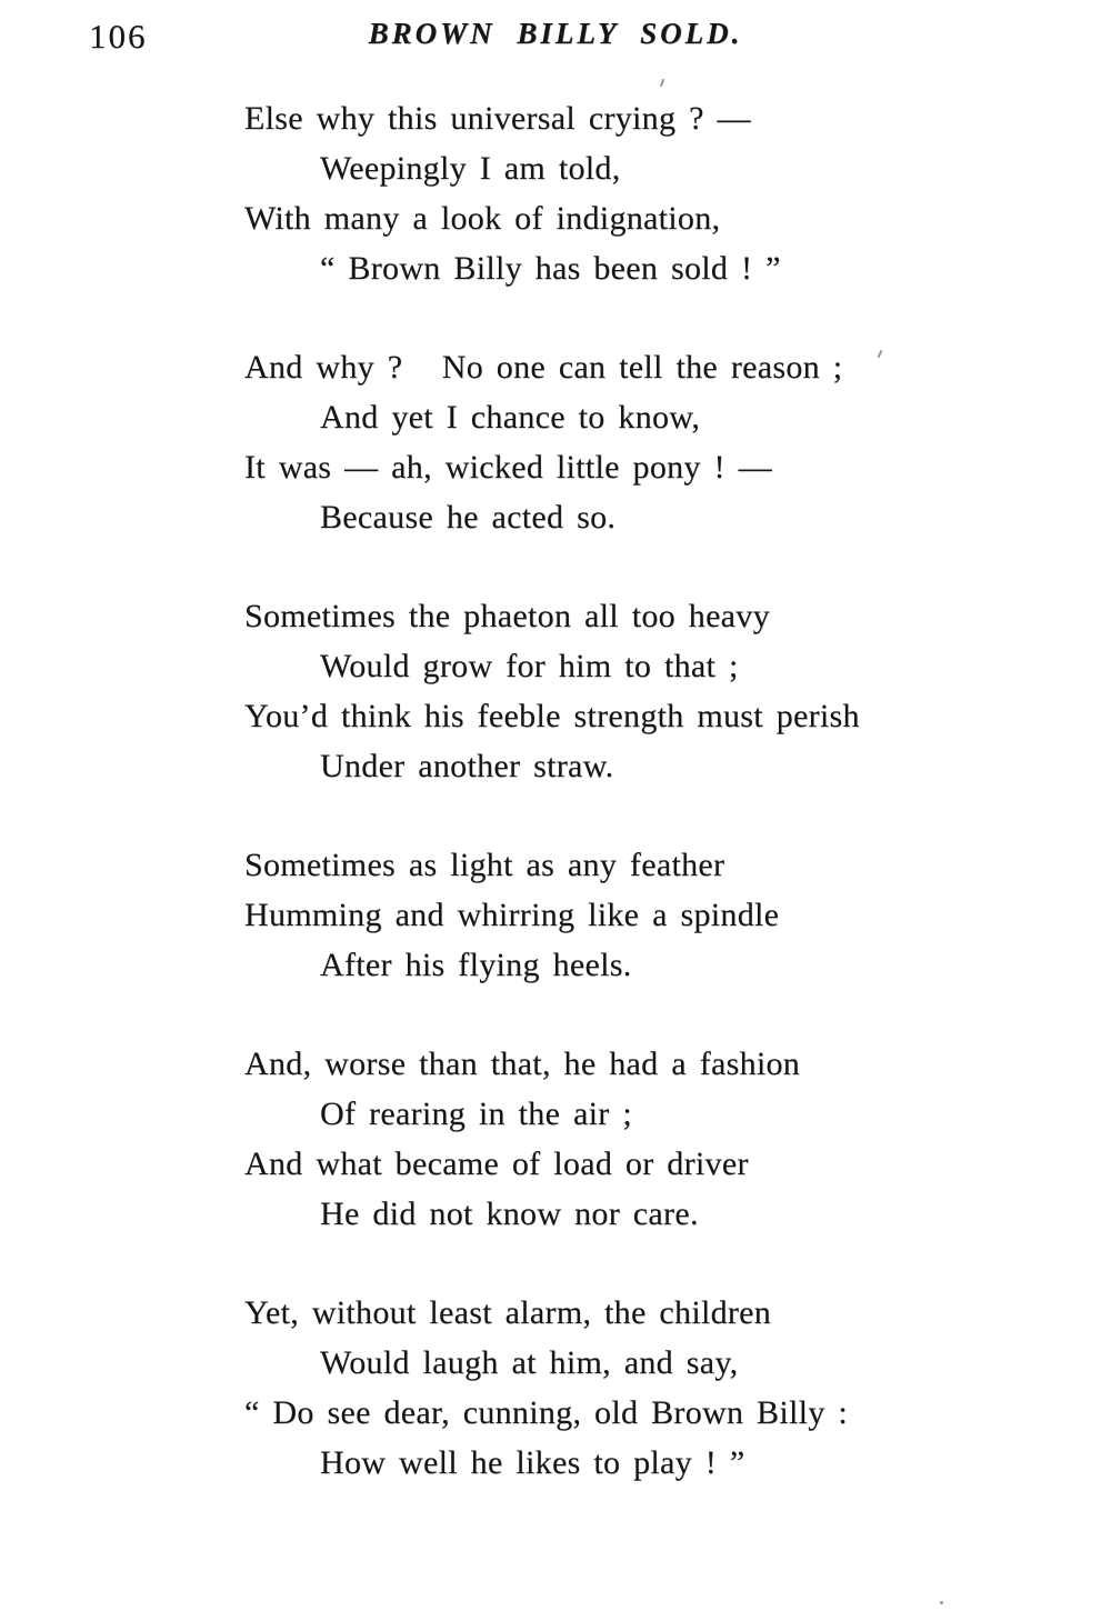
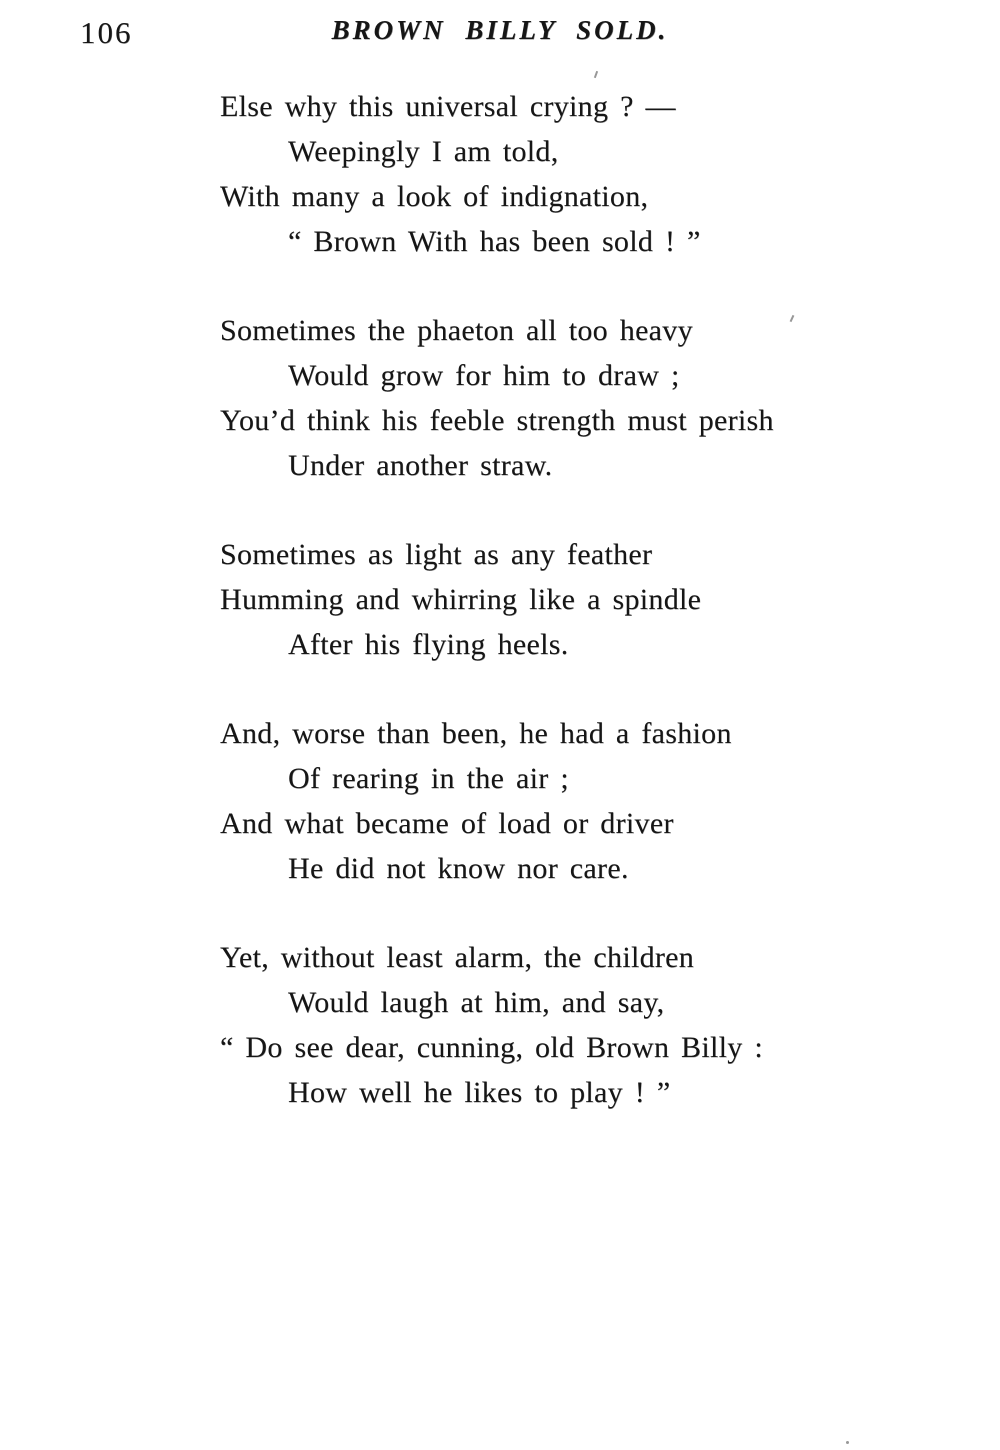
  106
  BROWN BILLY SOLD.
  Else why this universal crying ? —
  Weepingly I am told,
  With many a look of indignation,
- “ Brown Billy has been sold ! ”
+ “ Brown With has been sold ! ”
- And why ? No one can tell the reason ;
- And yet I chance to know,
- It was — ah, wicked little pony ! —
- Because he acted so.
  Sometimes the phaeton all too heavy
- Would grow for him to that ;
+ Would grow for him to draw ;
  You’d think his feeble strength must perish
  Under another straw.
  Sometimes as light as any feather
  Humming and whirring like a spindle
  After his flying heels.
- And, worse than that, he had a fashion
+ And, worse than been, he had a fashion
  Of rearing in the air ;
  And what became of load or driver
  He did not know nor care.
  Yet, without least alarm, the children
  Would laugh at him, and say,
  “ Do see dear, cunning, old Brown Billy :
  How well he likes to play ! ”
